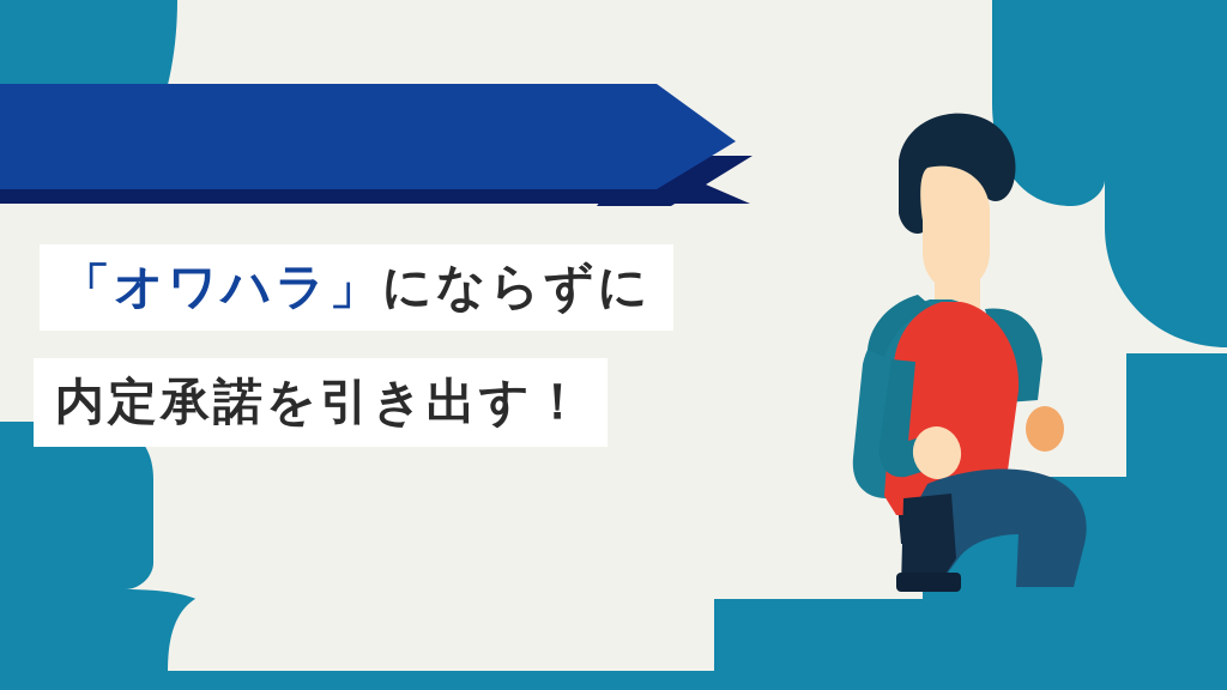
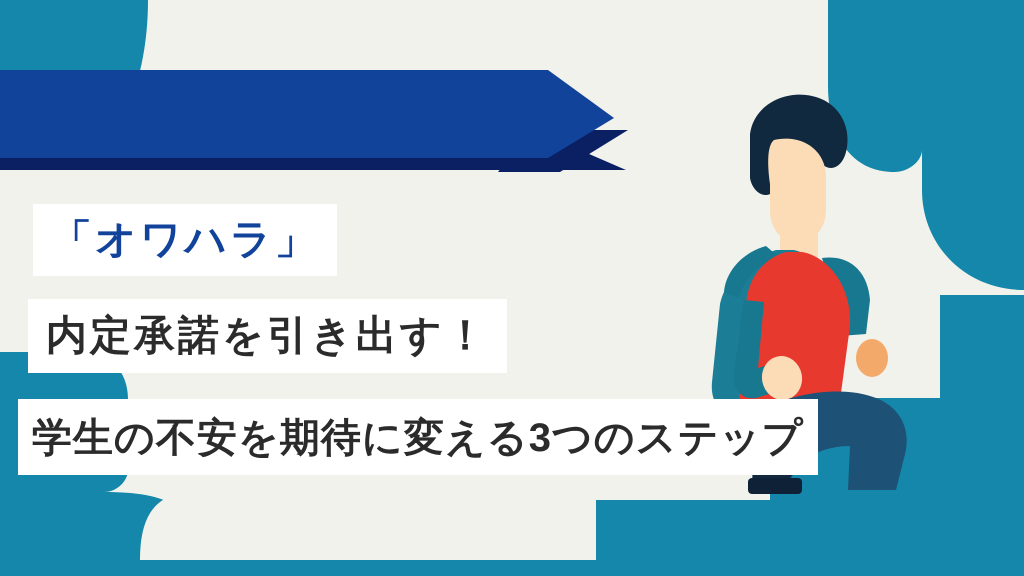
  「オワハラ」
- にならずに
  内定承諾を引き出す！
+ 学生の不安を期待に変える3つのステップ
